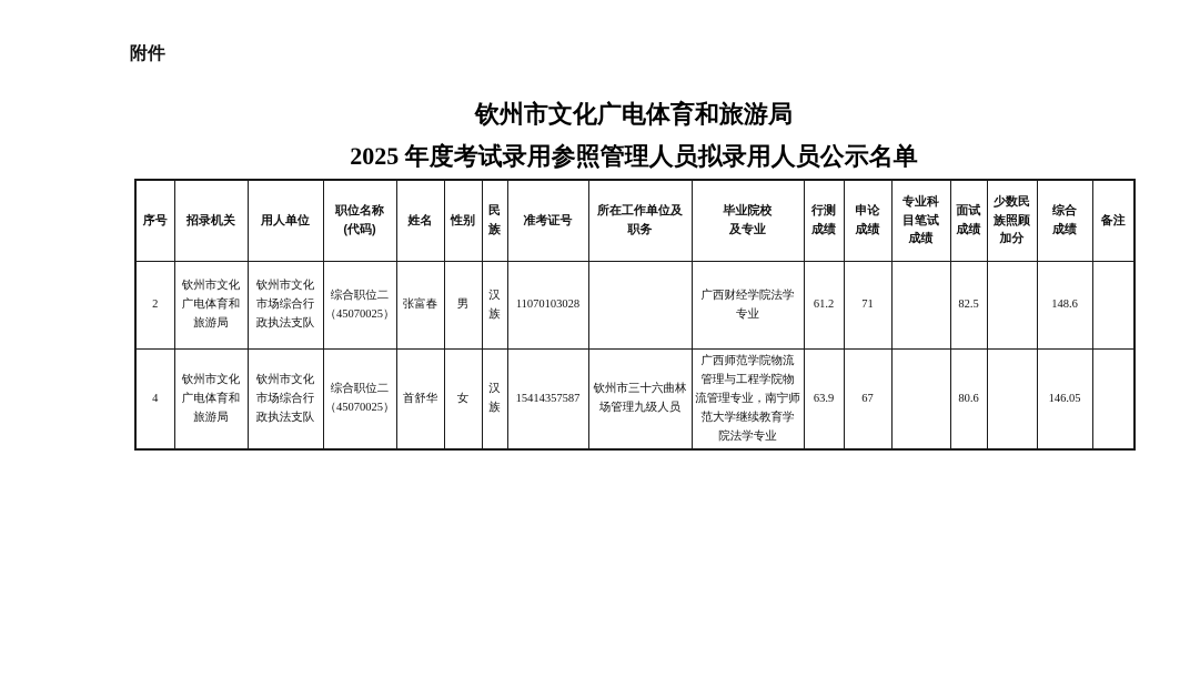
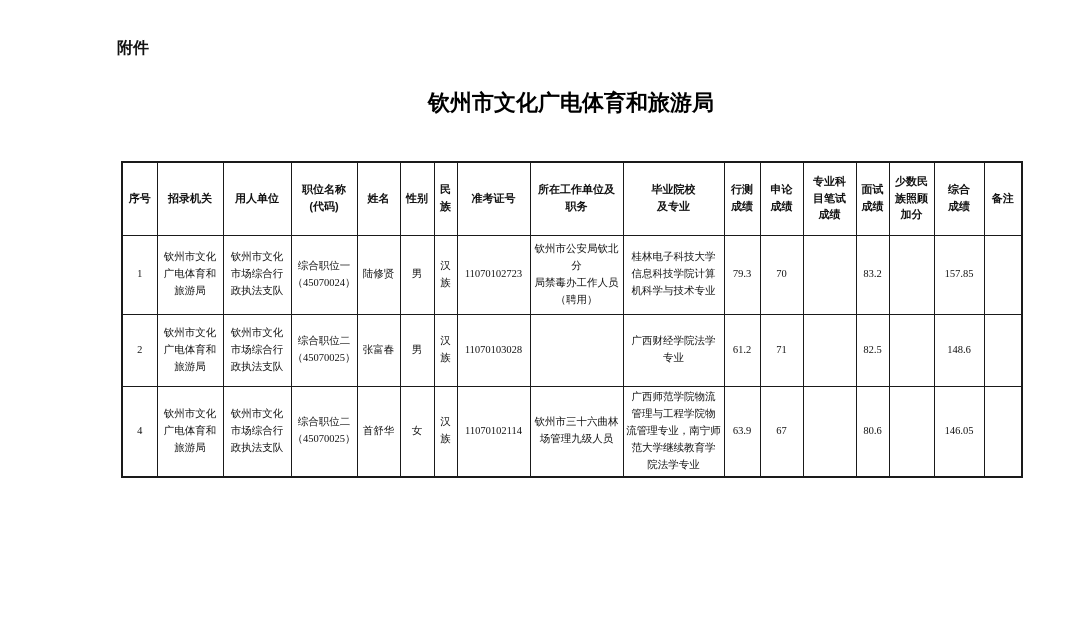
  附件
  钦州市文化广电体育和旅游局
- 2025 年度考试录用参照管理人员拟录用人员公示名单
  序号	招录机关	用人单位	职位名称 (代码)	姓名	性别	民 族	准考证号	所在工作单位及 职务	毕业院校 及专业	行测 成绩	申论 成绩	专业科 目笔试 成绩	面试 成绩	少数民 族照顾 加分	综合 成绩	备注
+ 1	钦州市文化 广电体育和 旅游局	钦州市文化 市场综合行 政执法支队	综合职位一 （45070024）	陆修贤	男	汉族	11070102723	钦州市公安局钦北分 局禁毒办工作人员 （聘用）	桂林电子科技大学 信息科技学院计算 机科学与技术专业	79.3	70		83.2		157.85
  2	钦州市文化 广电体育和 旅游局	钦州市文化 市场综合行 政执法支队	综合职位二 （45070025）	张富春	男	汉族	11070103028		广西财经学院法学 专业	61.2	71		82.5		148.6
- 4	钦州市文化 广电体育和 旅游局	钦州市文化 市场综合行 政执法支队	综合职位二 （45070025）	首舒华	女	汉族	15414357587	钦州市三十六曲林 场管理九级人员	广西师范学院物流 管理与工程学院物 流管理专业，南宁师 范大学继续教育学 院法学专业	63.9	67		80.6		146.05
+ 4	钦州市文化 广电体育和 旅游局	钦州市文化 市场综合行 政执法支队	综合职位二 （45070025）	首舒华	女	汉族	11070102114	钦州市三十六曲林 场管理九级人员	广西师范学院物流 管理与工程学院物 流管理专业，南宁师 范大学继续教育学 院法学专业	63.9	67		80.6		146.05
